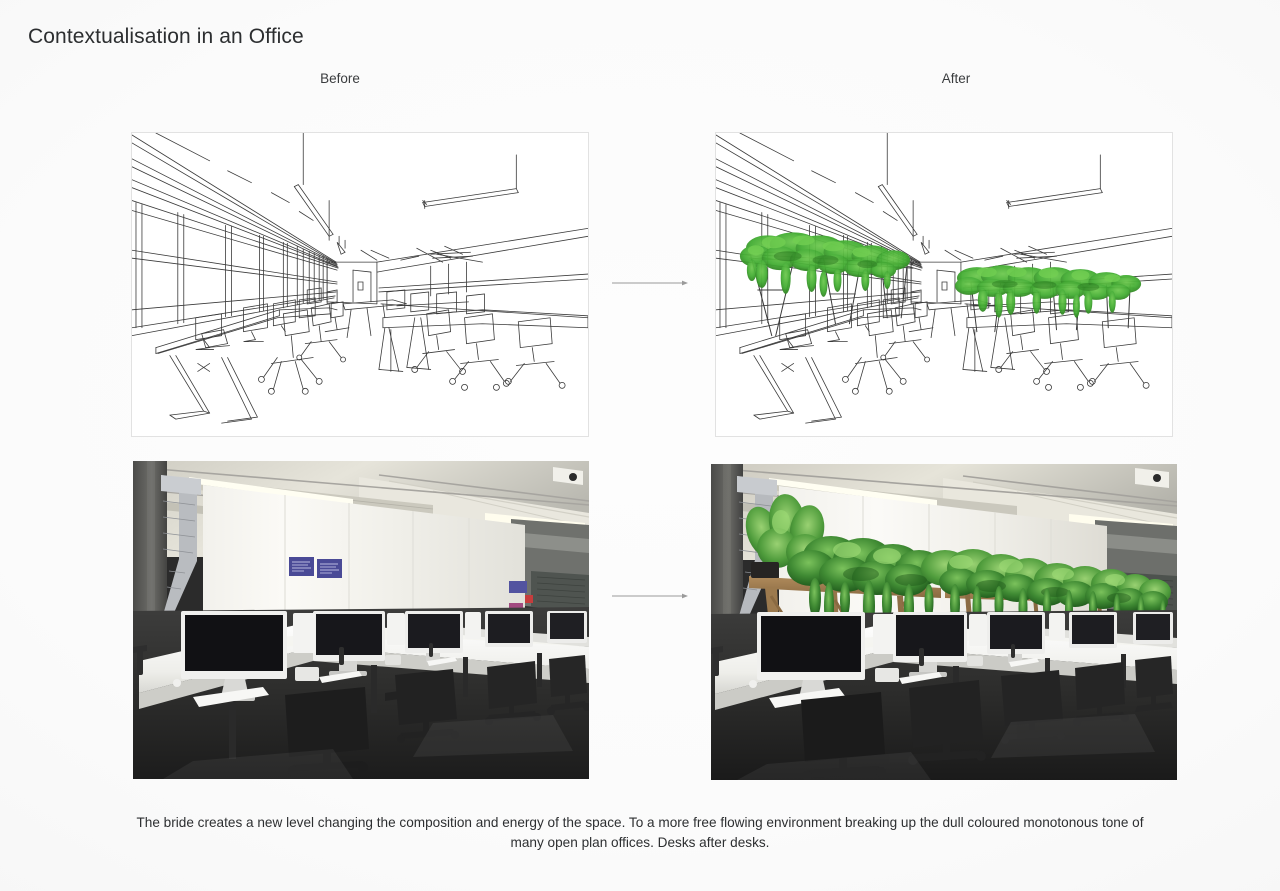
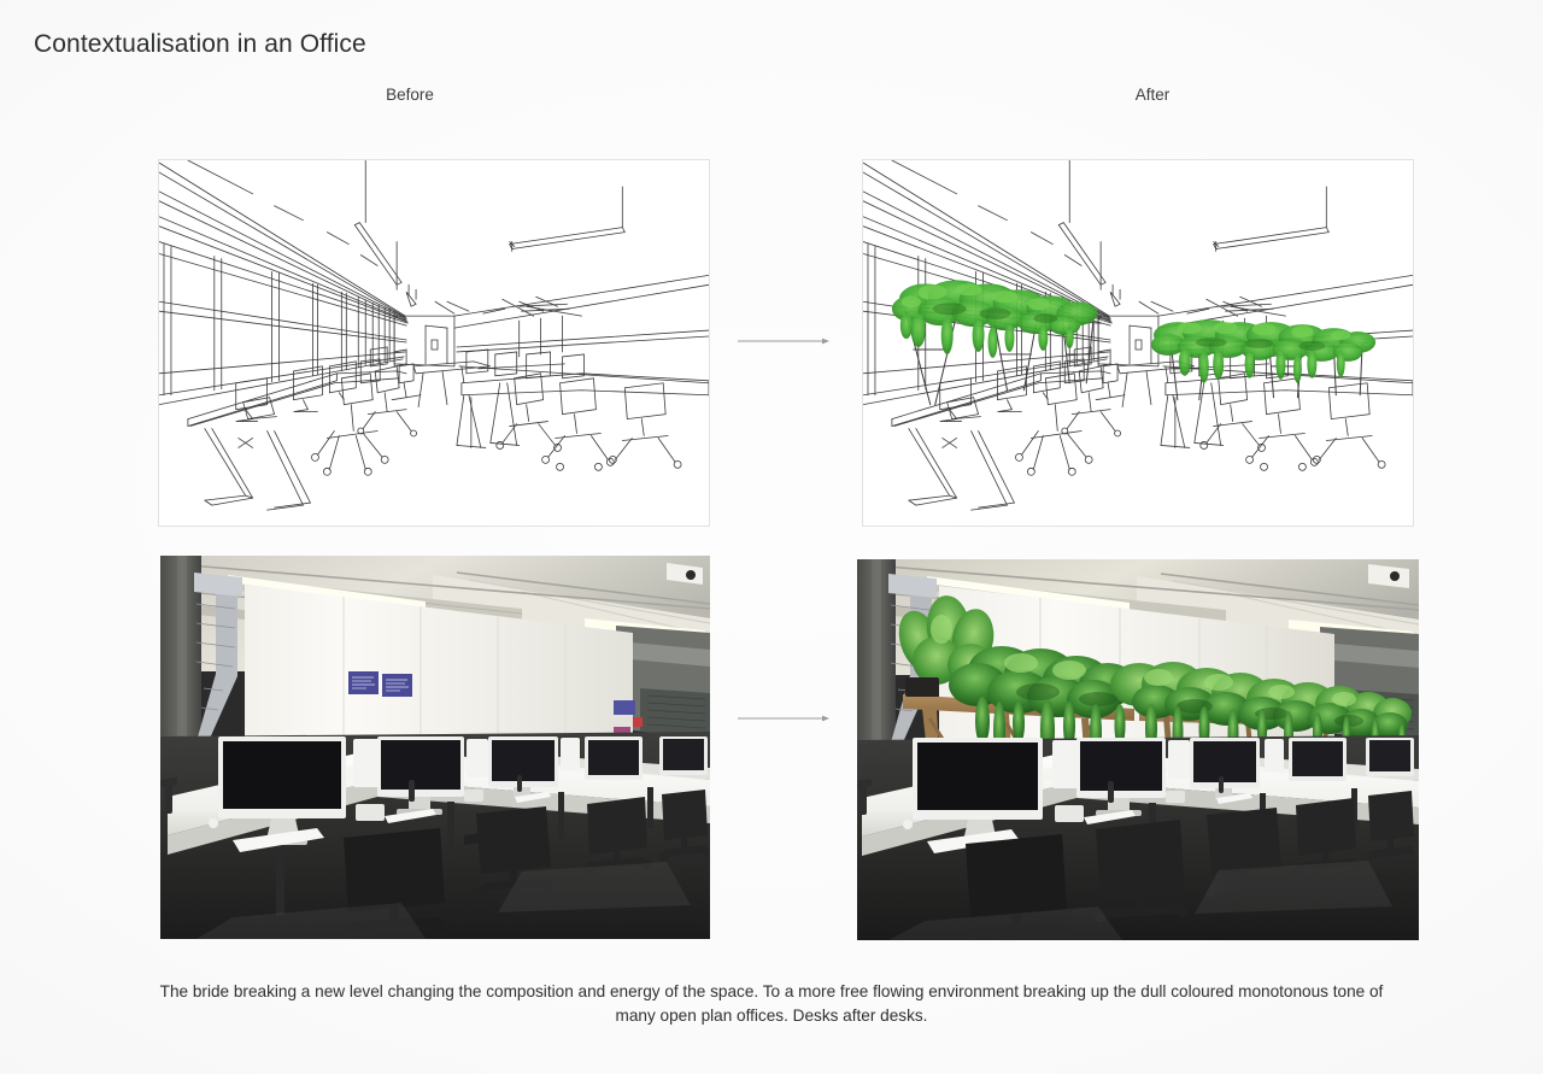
  Contextualisation in an Office
  Before
  After
- The bride creates a new level changing the composition and energy of the space. To a more free flowing environment breaking up the dull coloured monotonous tone of many open plan offices. Desks after desks.
+ The bride breaking a new level changing the composition and energy of the space. To a more free flowing environment breaking up the dull coloured monotonous tone of many open plan offices. Desks after desks.
